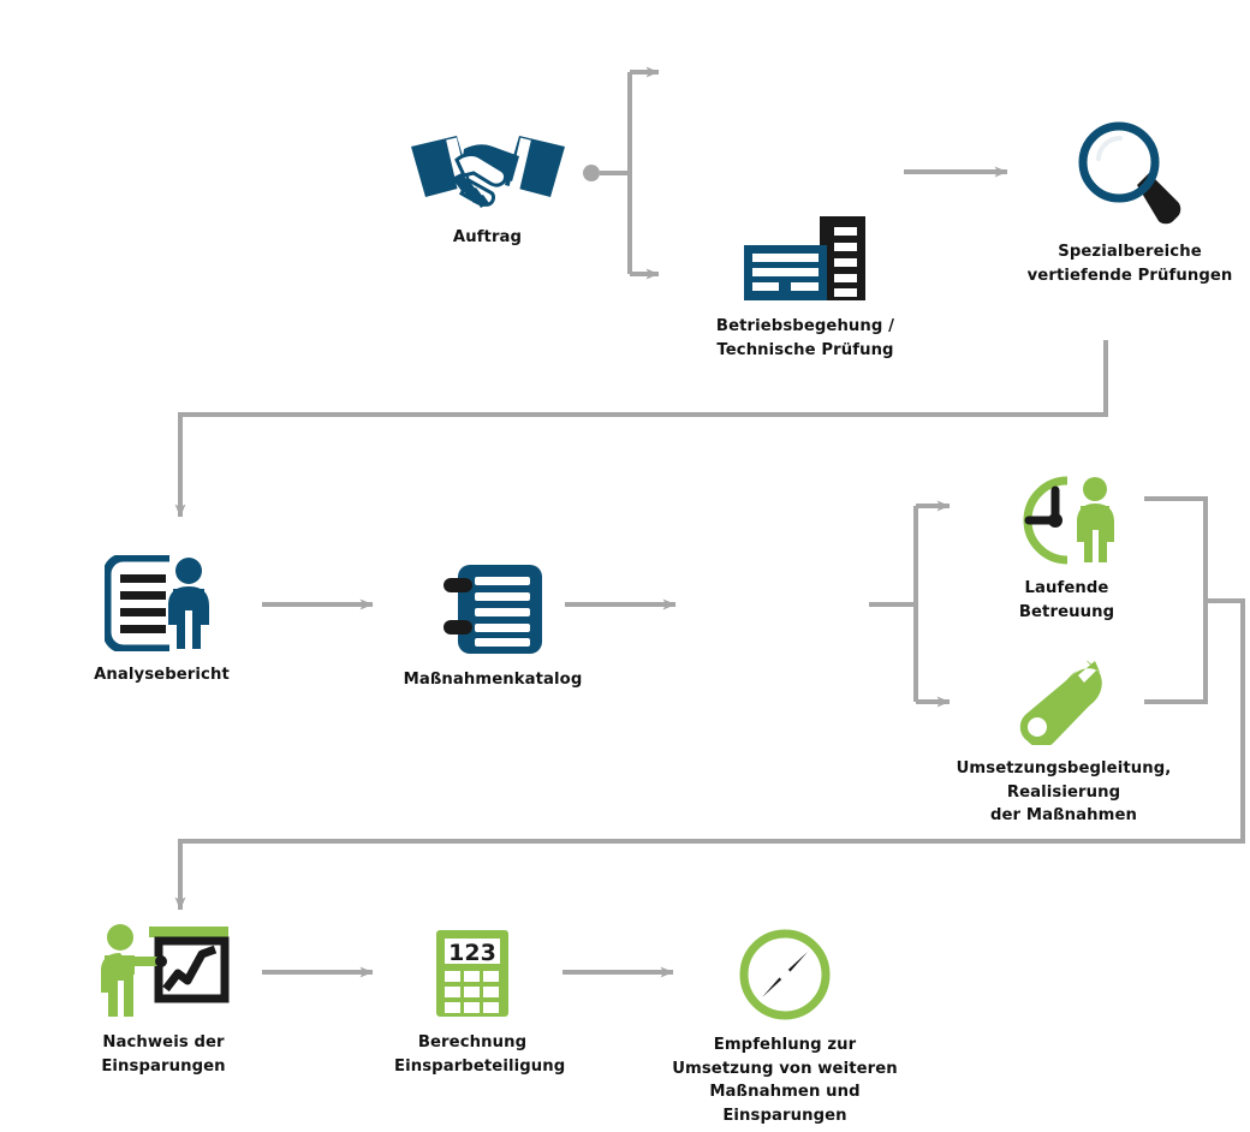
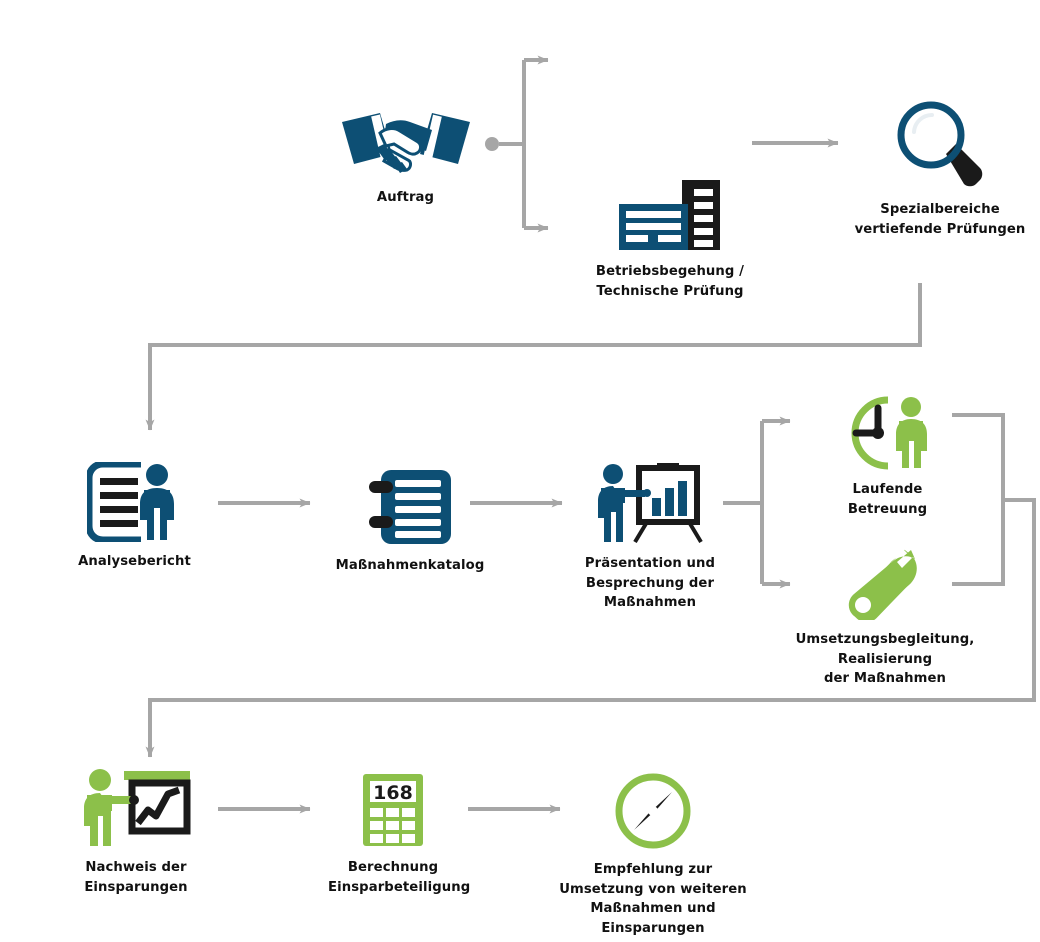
  Auftrag
  Betriebsbegehung /
  Technische Prüfung
  Spezialbereiche
  vertiefende Prüfungen
  Analysebericht
  Maßnahmenkatalog
+ Präsentation und
+ Besprechung der
+ Maßnahmen
  Laufende
  Betreuung
  Umsetzungsbegleitung,
  Realisierung
  der Maßnahmen
  Nachweis der
  Einsparungen
- 123
+ 168
  Berechnung
  Einsparbeteiligung
  Empfehlung zur
  Umsetzung von weiteren
  Maßnahmen und
  Einsparungen
